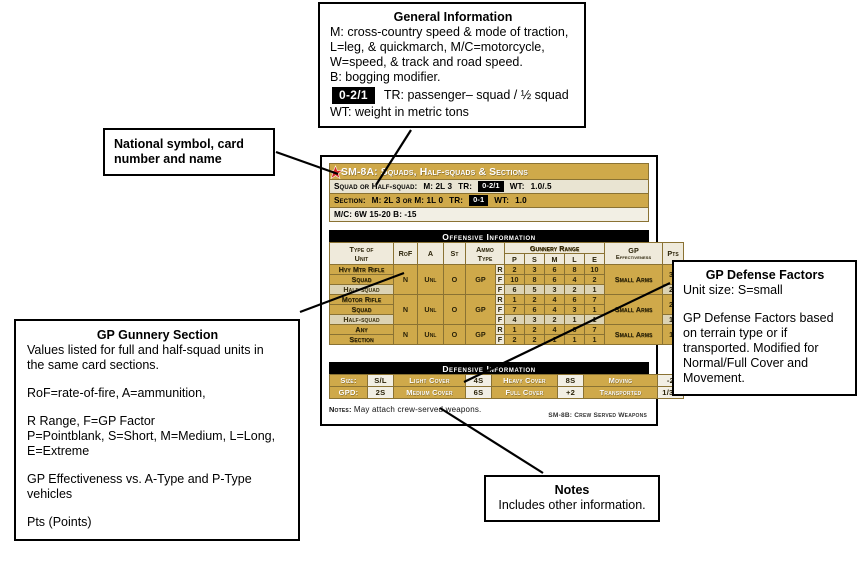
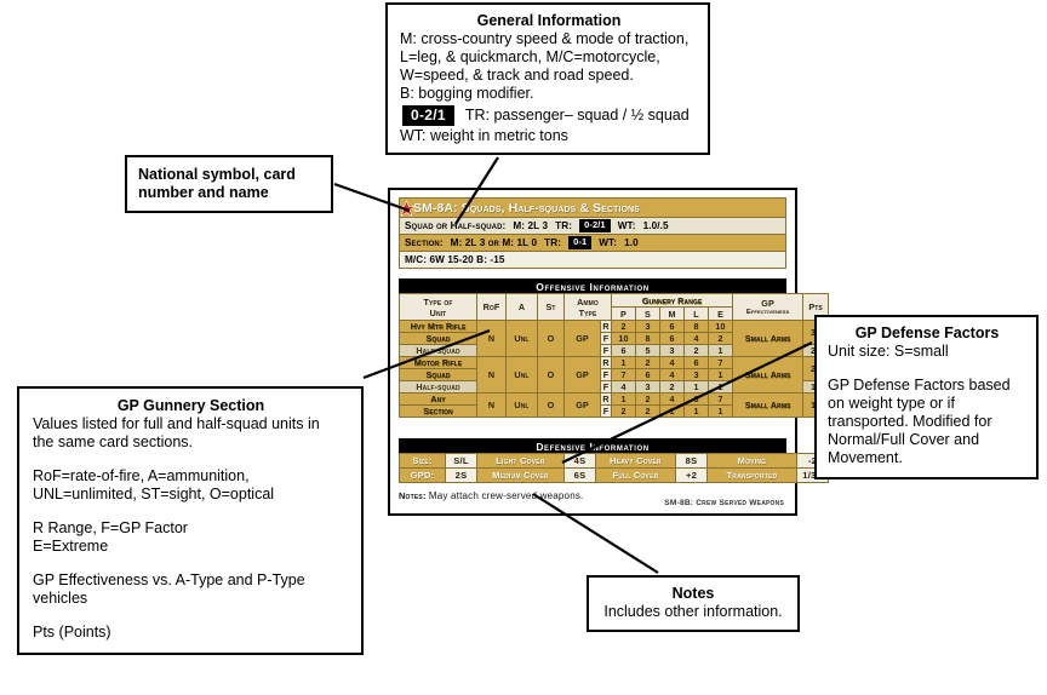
  General Information
  M: cross-country speed & mode of traction,
  L=leg, & quickmarch, M/C=motorcycle,
  W=speed, & track and road speed.
  B: bogging modifier.
  0-2/1
  TR: passenger– squad / ½ squad
  WT: weight in metric tons
  National symbol, card
  number and name
  GP Gunnery Section
  Values listed for full and half-squad units in
  the same card sections.
  RoF=rate-of-fire, A=ammunition,
+ UNL=unlimited, ST=sight, O=optical
  R Range, F=GP Factor
- P=Pointblank, S=Short, M=Medium, L=Long,
  E=Extreme
  GP Effectiveness vs. A-Type and P-Type
  vehicles
  Pts (Points)
  GP Defense Factors
  Unit size: S=small
  GP Defense Factors based
- on terrain type or if
+ on weight type or if
  transported. Modified for
  Normal/Full Cover and
  Movement.
  Notes
  Includes other information.
  SM-8A:quads, Half-squads & Sections
  Squad or Half-squad:
  M: 2L 3
  TR:
  0-2/1
  WT:
  1.0/.5
  Section:
  M: 2L 3 or M: 1L 0
  TR:
  0-1
  WT:
  1.0
  M/C: 6W 15-20 B: -15
  Offensive Information
  Type of Unit	RoF	A	St	Ammo Type	Gunnery Range	GP	Pts
  P	S	M	L	E
  Hvy Mtr Rifle	N	Unl	O	GP	R	2	3	6	8	10	Small Arms	3
  Squad	F	10	8	6	4	2
  Halquad	F	6	5	3	2	1	2
  Motor Rifle	N	Unl	O	GP	R	1	2	4	6	7	mall Arms	2
  Squad	F	7	6	4	3	1
  Half-squad	F	4	3	2	1		1
  Any	N	Unl	O	GP	R	1	2	4		7	Small Arms	1
  Section	F	2	2		1	1
  Defensive Iformation
  Size:	S/L	Light Cover	4S	Heavy Cover	8S	Moving	-
  GPD:	2S	Medium Cover	6S	Full Cover	+2	Transported	1/
  Notes: May attach crew-serve weapons.
